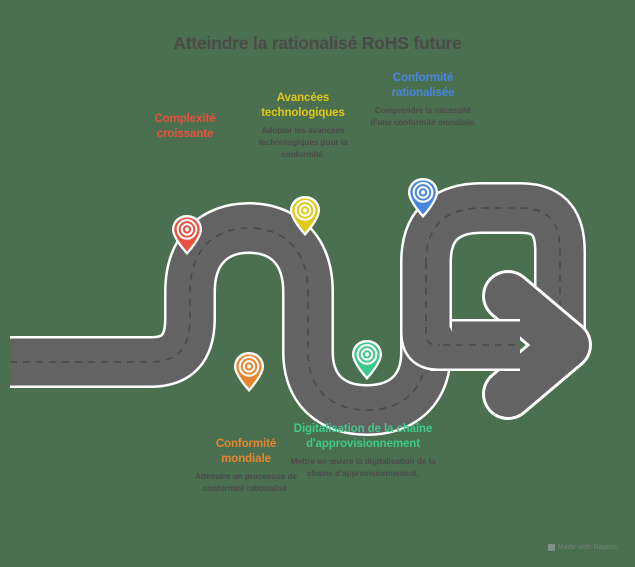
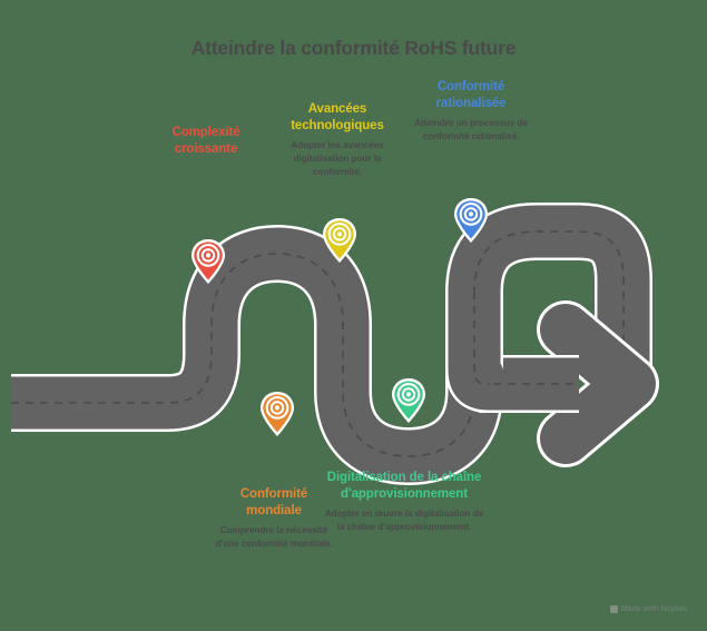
- Atteindre la rationalisé RoHS future
+ Atteindre la conformité RoHS future
  Complexité croissante
  Avancées technologiques
- Adopter les avancées technologiques pour la conformité.
+ Adopter les avancées digitalisation pour la conformité.
  Conformité rationalisée
- Comprendre la nécessité d'une conformité mondiale.
+ Atteindre un processus de conformité rationalisé.
  Conformité mondiale
- Atteindre un processus de conformité rationalisé.
+ Comprendre la nécessité d'une conformité mondiale.
  Digitalisation de la chaîne d'approvisionnement
- Mettre en œuvre la digitalisation de la chaîne d'approvisionnement.
+ Adopter en œuvre la digitalisation de la chaîne d'approvisionnement.
